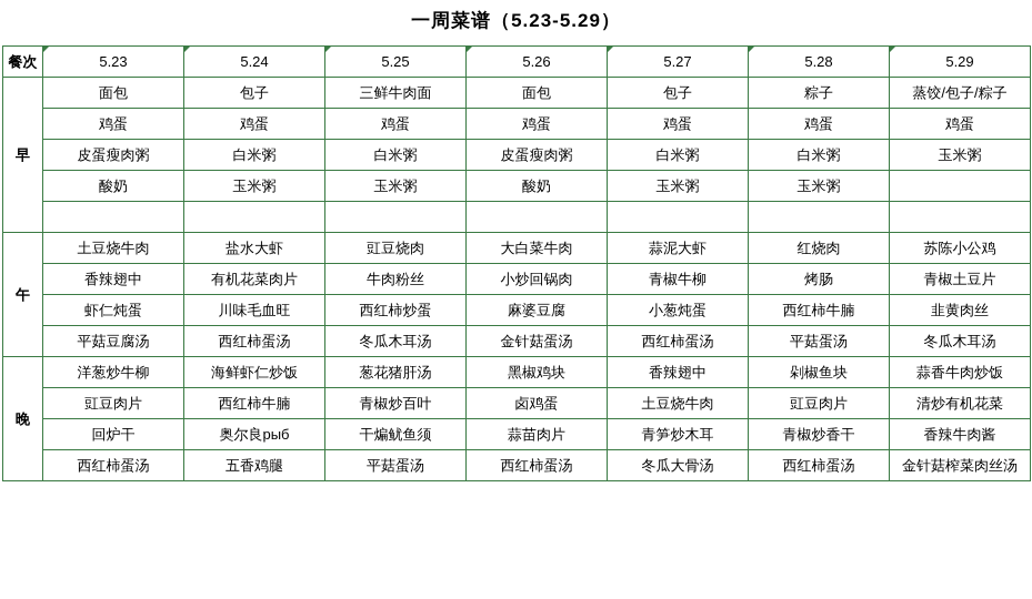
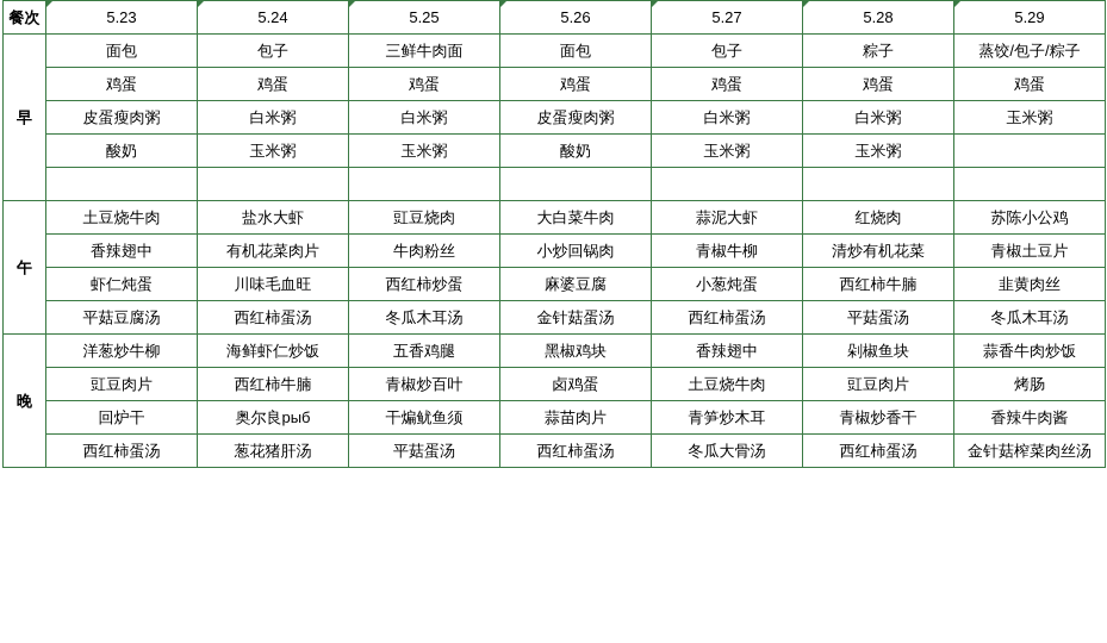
- 一周菜谱（5.23-5.29）
  餐次	5.23	5.24	5.25	5.26	5.27	5.28	5.29
  早	面包	包子	三鲜牛肉面	面包	包子	粽子	蒸饺/包子/粽子
  鸡蛋	鸡蛋	鸡蛋	鸡蛋	鸡蛋	鸡蛋	鸡蛋
  皮蛋瘦肉粥	白米粥	白米粥	皮蛋瘦肉粥	白米粥	白米粥	玉米粥
  酸奶	玉米粥	玉米粥	酸奶	玉米粥	玉米粥
  午	土豆烧牛肉	盐水大虾	豇豆烧肉	大白菜牛肉	蒜泥大虾	红烧肉	苏陈小公鸡
- 香辣翅中	有机花菜肉片	牛肉粉丝	小炒回锅肉	青椒牛柳	烤肠	青椒土豆片
+ 香辣翅中	有机花菜肉片	牛肉粉丝	小炒回锅肉	青椒牛柳	清炒有机花菜	青椒土豆片
  虾仁炖蛋	川味毛血旺	西红柿炒蛋	麻婆豆腐	小葱炖蛋	西红柿牛腩	韭黄肉丝
  平菇豆腐汤	西红柿蛋汤	冬瓜木耳汤	金针菇蛋汤	西红柿蛋汤	平菇蛋汤	冬瓜木耳汤
- 晚	洋葱炒牛柳	海鲜虾仁炒饭	葱花猪肝汤	黑椒鸡块	香辣翅中	剁椒鱼块	蒜香牛肉炒饭
+ 晚	洋葱炒牛柳	海鲜虾仁炒饭	五香鸡腿	黑椒鸡块	香辣翅中	剁椒鱼块	蒜香牛肉炒饭
- 豇豆肉片	西红柿牛腩	青椒炒百叶	卤鸡蛋	土豆烧牛肉	豇豆肉片	清炒有机花菜
+ 豇豆肉片	西红柿牛腩	青椒炒百叶	卤鸡蛋	土豆烧牛肉	豇豆肉片	烤肠
  回炉干	奥尔良рыб	干煸鱿鱼须	蒜苗肉片	青笋炒木耳	青椒炒香干	香辣牛肉酱
- 西红柿蛋汤	五香鸡腿	平菇蛋汤	西红柿蛋汤	冬瓜大骨汤	西红柿蛋汤	金针菇榨菜肉丝汤
+ 西红柿蛋汤	葱花猪肝汤	平菇蛋汤	西红柿蛋汤	冬瓜大骨汤	西红柿蛋汤	金针菇榨菜肉丝汤
